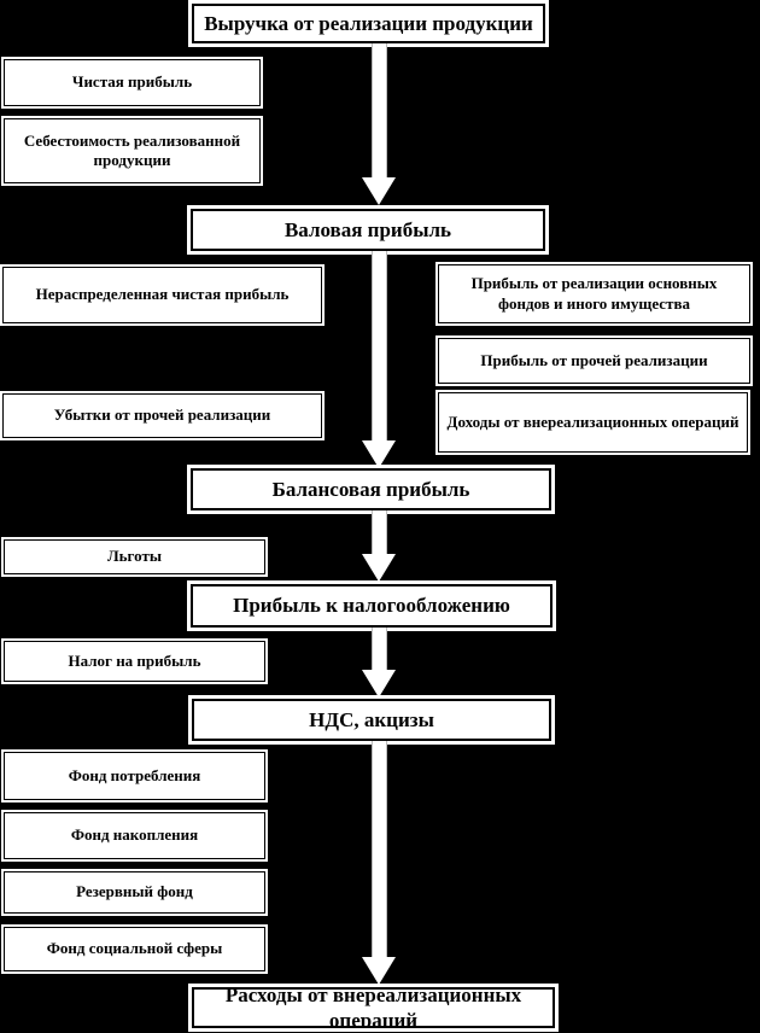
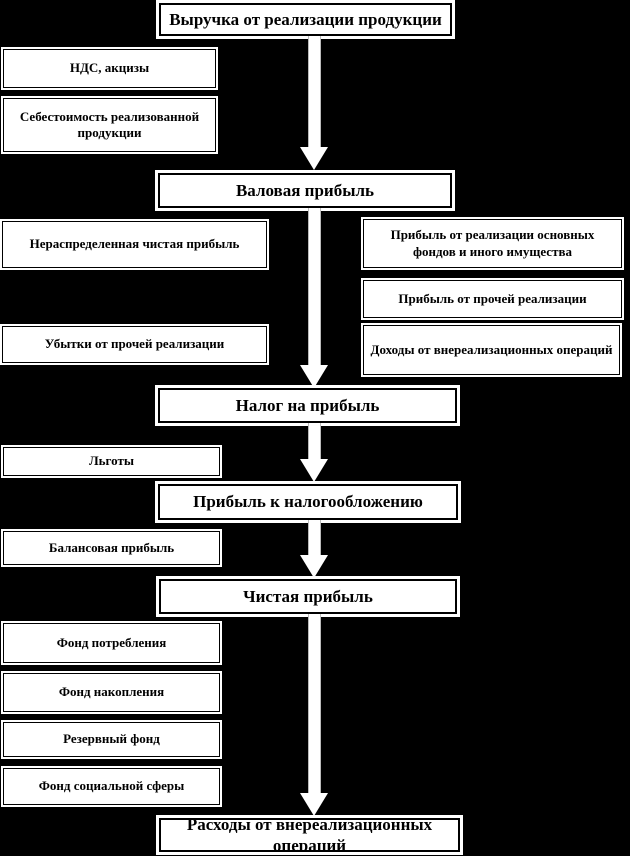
  Выручка от реализации продукции
  Валовая прибыль
- Балансовая прибыль
+ Налог на прибыль
  Прибыль к налогообложению
- НДС, акцизы
+ Чистая прибыль
  Расходы от внереализационных операций
- Чистая прибыль
+ НДС, акцизы
  Себестоимость реализованной продукции
  Нераспределенная чистая прибыль
  Убытки от прочей реализации
  Льготы
- Налог на прибыль
+ Балансовая прибыль
  Фонд потребления
  Фонд накопления
  Резервный фонд
  Фонд социальной сферы
  Прибыль от реализации основных фондов и иного имущества
  Прибыль от прочей реализации
  Доходы от внереализационных операций
